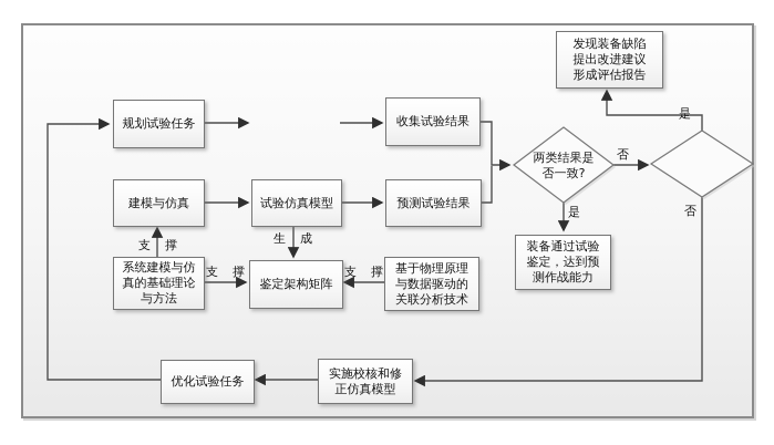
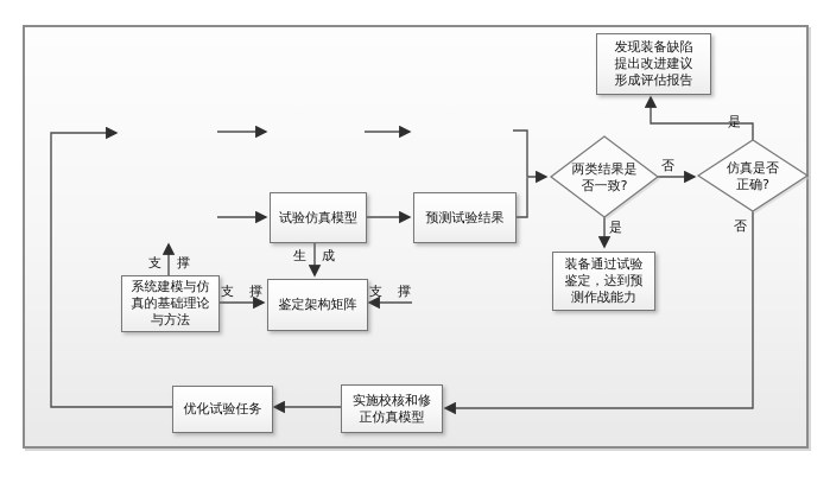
- 规划试验任务
- 收集试验结果
- 建模与仿真
  试验仿真模型
  预测试验结果
  发现装备缺陷
  提出改进建议
  形成评估报告
  装备通过试验
  鉴定，达到预
  测作战能力
  系统建模与仿
  真的基础理论
  与方法
  鉴定架构矩阵
- 基于物理原理
- 与数据驱动的
- 关联分析技术
  优化试验任务
  实施校核和修
  正仿真模型
  两类结果是
  否一致?
+ 仿真是否
+ 正确?
  支撑
  支撑
  支撑
  生成
  否
  是
  是
  否
